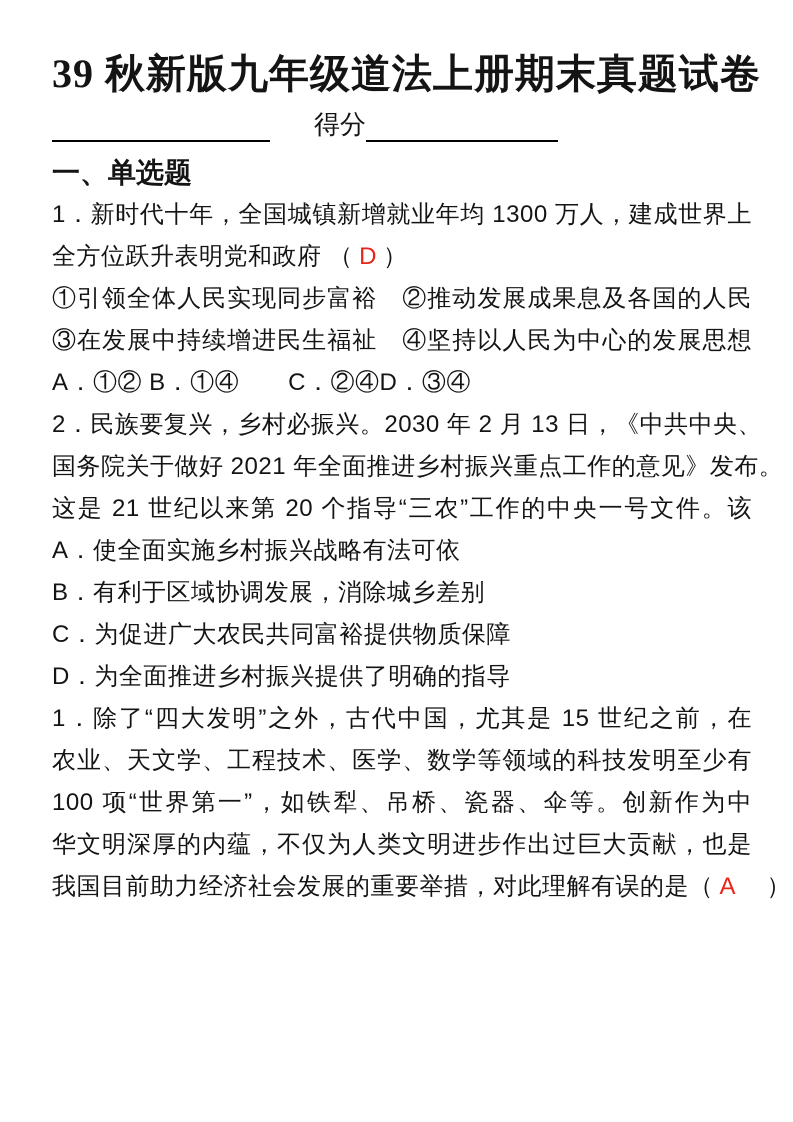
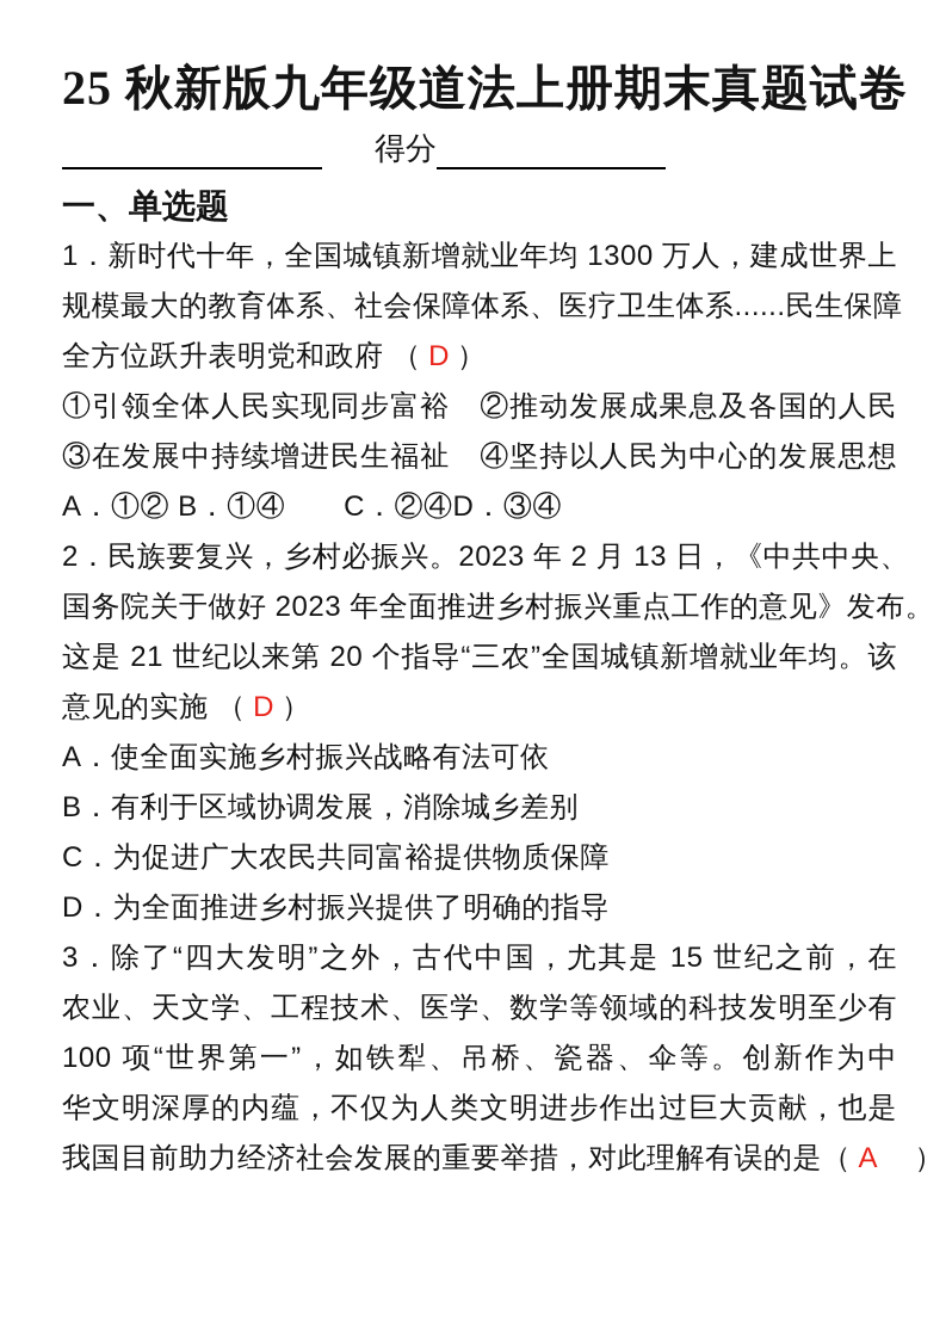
- 39 秋新版九年级道法上册期末真题试卷
+ 25 秋新版九年级道法上册期末真题试卷
  得分
  一、单选题
  1．新时代十年，全国城镇新增就业年均 1300 万人，建成世界上
+ 规模最大的教育体系、社会保障体系、医疗卫生体系......民生保障
  全方位跃升表明党和政府 （ D ）
  ①引领全体人民实现同步富裕 ②推动发展成果息及各国的人民
  ③在发展中持续增进民生福祉 ④坚持以人民为中心的发展思想
  A．①② B．①④ C．②④D．③④
- 2．民族要复兴，乡村必振兴。2030 年 2 月 13 日，《中共中央、
+ 2．民族要复兴，乡村必振兴。2023 年 2 月 13 日，《中共中央、
- 国务院关于做好 2021 年全面推进乡村振兴重点工作的意见》发布。
+ 国务院关于做好 2023 年全面推进乡村振兴重点工作的意见》发布。
- 这是 21 世纪以来第 20 个指导“三农”工作的中央一号文件。该
+ 这是 21 世纪以来第 20 个指导“三农”全国城镇新增就业年均。该
+ 意见的实施 （ D ）
  A．使全面实施乡村振兴战略有法可依
  B．有利于区域协调发展，消除城乡差别
  C．为促进广大农民共同富裕提供物质保障
  D．为全面推进乡村振兴提供了明确的指导
- 1．除了“四大发明”之外，古代中国，尤其是 15 世纪之前，在
+ 3．除了“四大发明”之外，古代中国，尤其是 15 世纪之前，在
  农业、天文学、工程技术、医学、数学等领域的科技发明至少有
  100 项“世界第一”，如铁犁、吊桥、瓷器、伞等。创新作为中
  华文明深厚的内蕴，不仅为人类文明进步作出过巨大贡献，也是
  我国目前助力经济社会发展的重要举措，对此理解有误的是（ A ）
